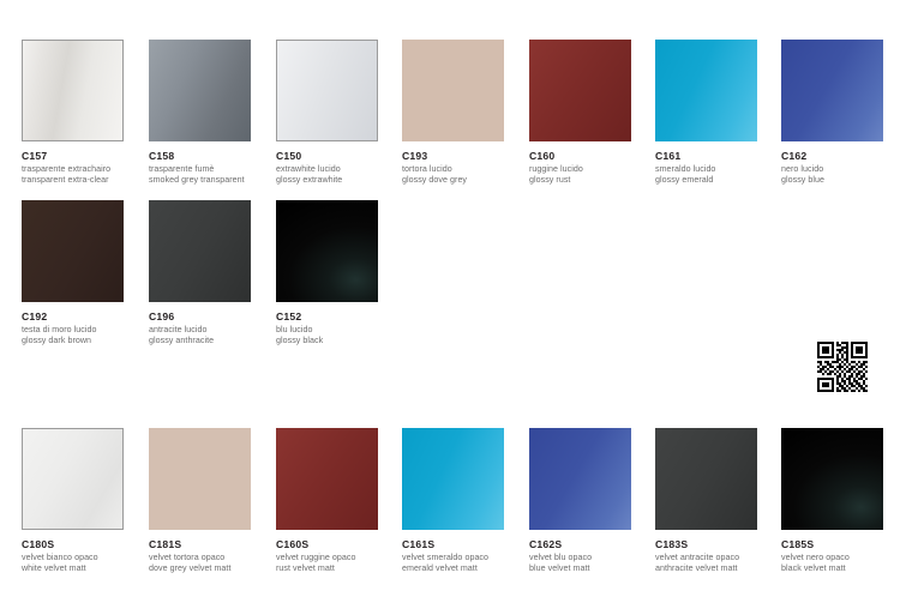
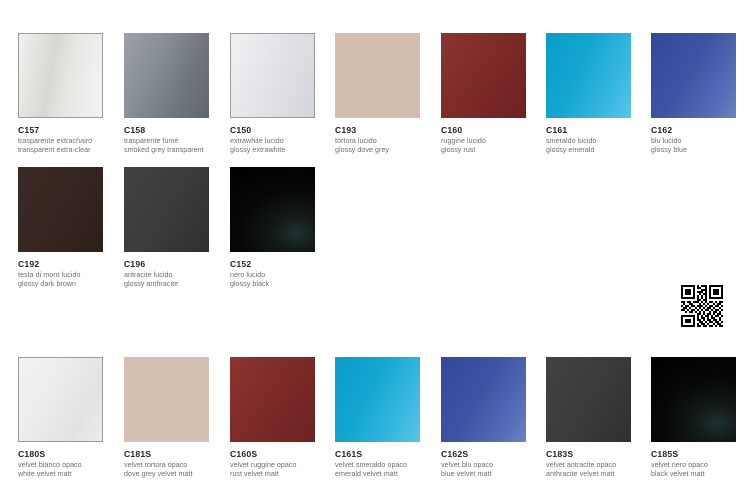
  C157
  trasparente extrachairo
  transparent extra-clear
  C158
  trasparente fumè
  smoked grey transparent
  C150
  extrawhite lucido
  glossy extrawhite
  C193
  tortora lucido
  glossy dove grey
  C160
  ruggine lucido
  glossy rust
  C161
  smeraldo lucido
  glossy emerald
  C162
- nero lucido
+ blu lucido
  glossy blue
  C192
  testa di moro lucido
  glossy dark brown
  C196
  antracite lucido
  glossy anthracite
  C152
- blu lucido
+ nero lucido
  glossy black
  C180S
  velvet bianco opaco
  white velvet matt
  C181S
  velvet tortora opaco
  dove grey velvet matt
  C160S
  velvet ruggine opaco
  rust velvet matt
  C161S
  velvet smeraldo opaco
  emerald velvet matt
  C162S
  velvet blu opaco
  blue velvet matt
  C183S
  velvet antracite opaco
  anthracite velvet matt
  C185S
  velvet nero opaco
  black velvet matt
